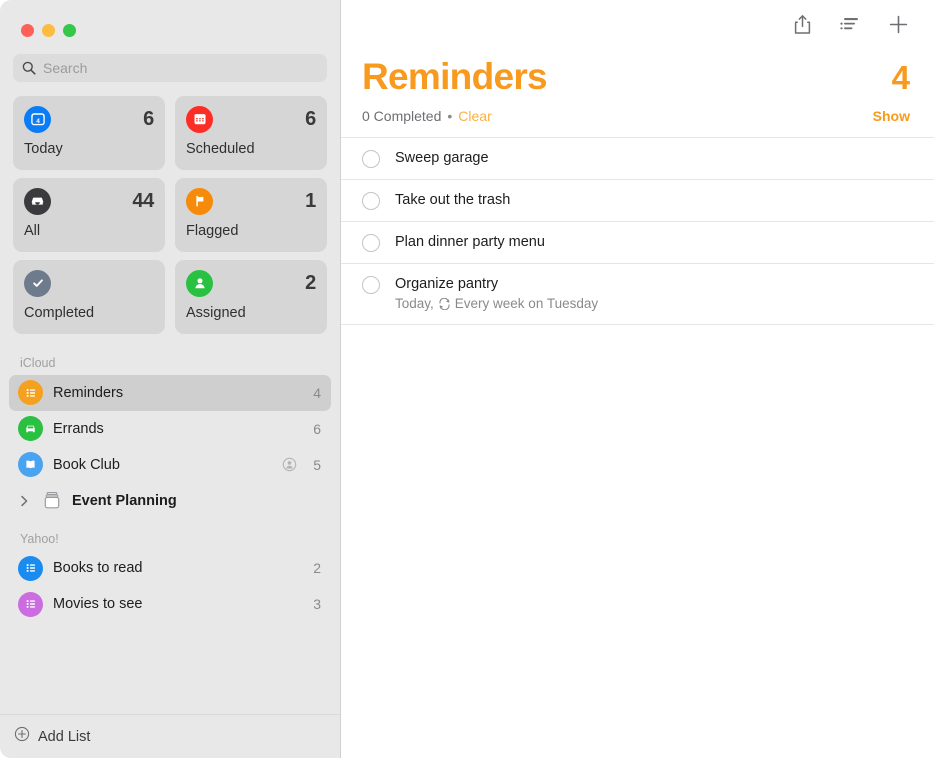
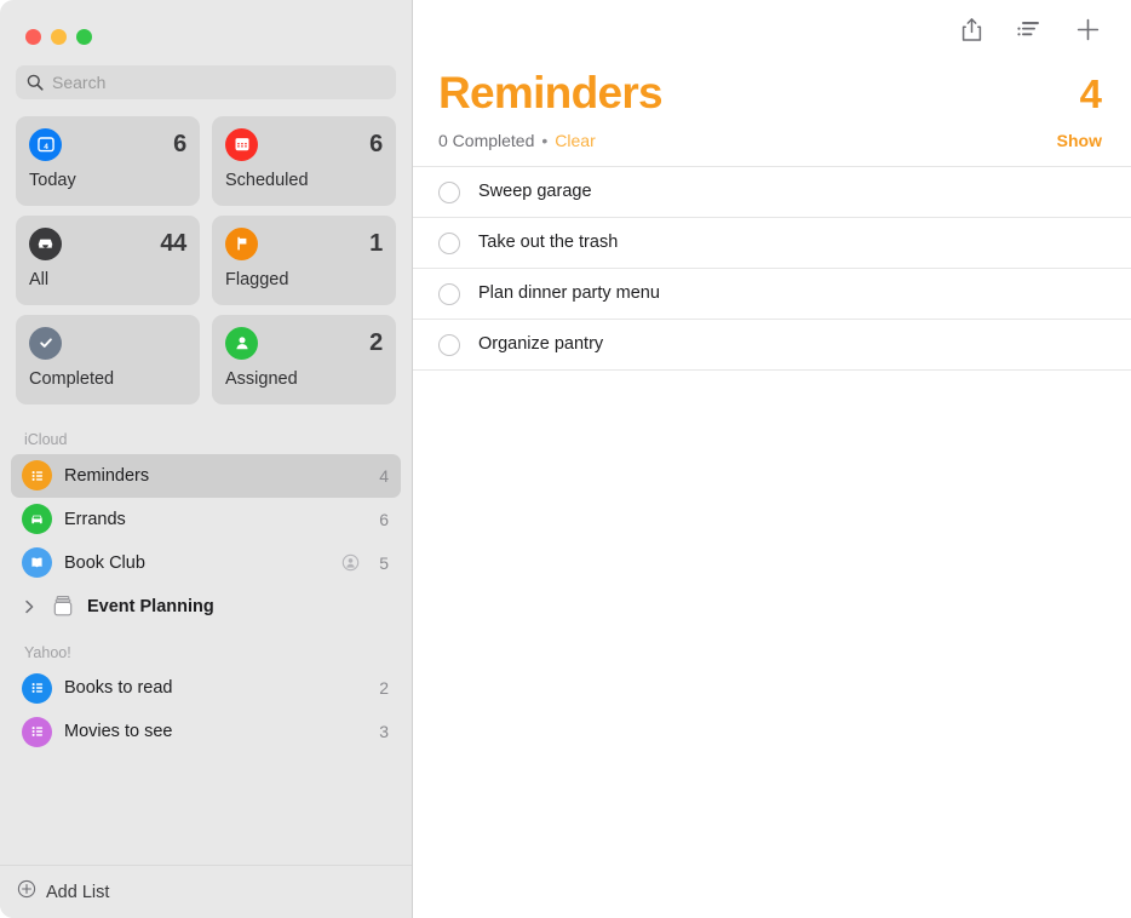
  Search
  6
  Today
  6
  Scheduled
  44
  All
  1
  Flagged
  Completed
  2
  Assigned
  iCloud
  Reminders
  4
  Errands
  6
  Book Club
  5
  Event Planning
  Yahoo!
  Books to read
  2
  Movies to see
  3
  Add List
  Reminders
  4
  0 Completed
  •
  Clear
  Show
  Sweep garage
  Take out the trash
  Plan dinner party menu
  Organize pantry
- Today,
- Every week on Tuesday
